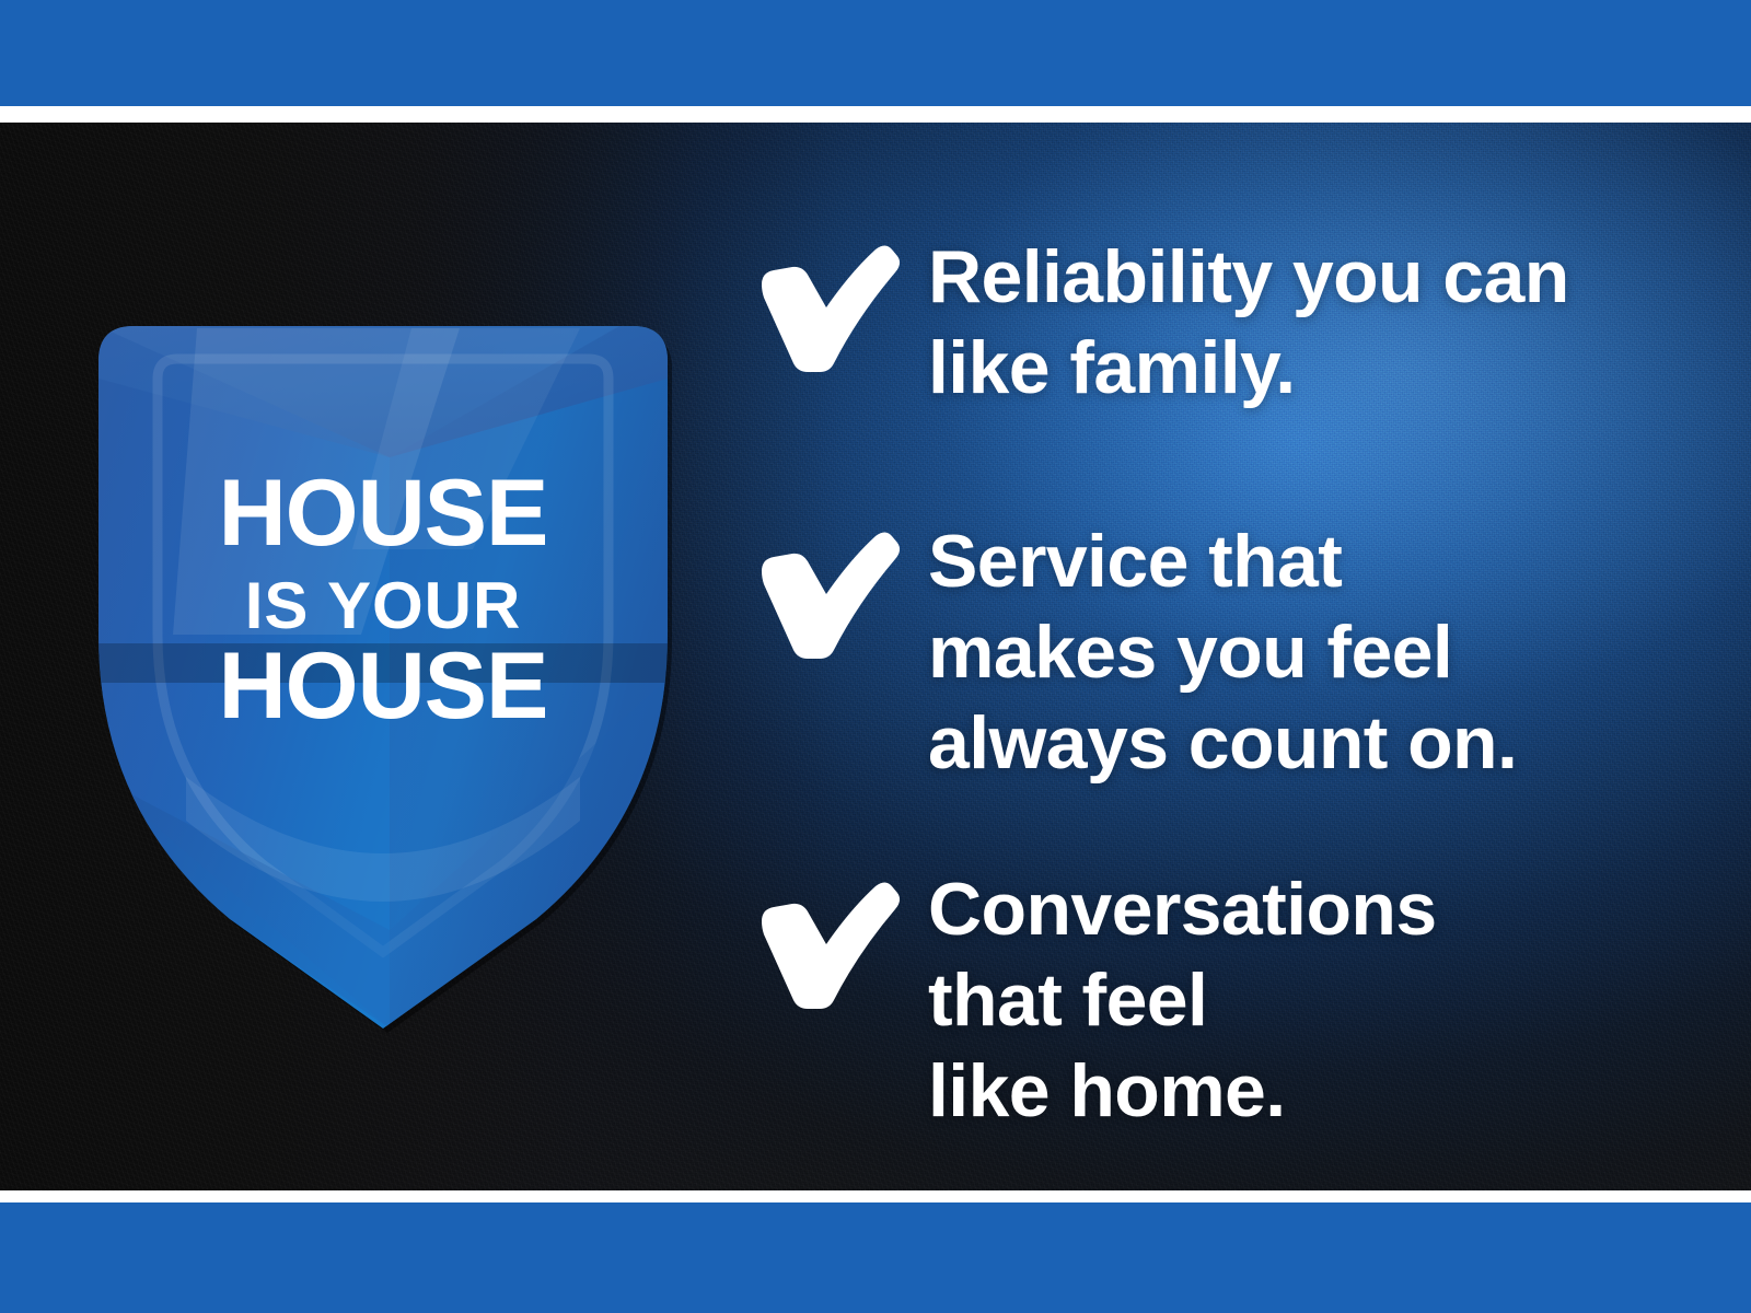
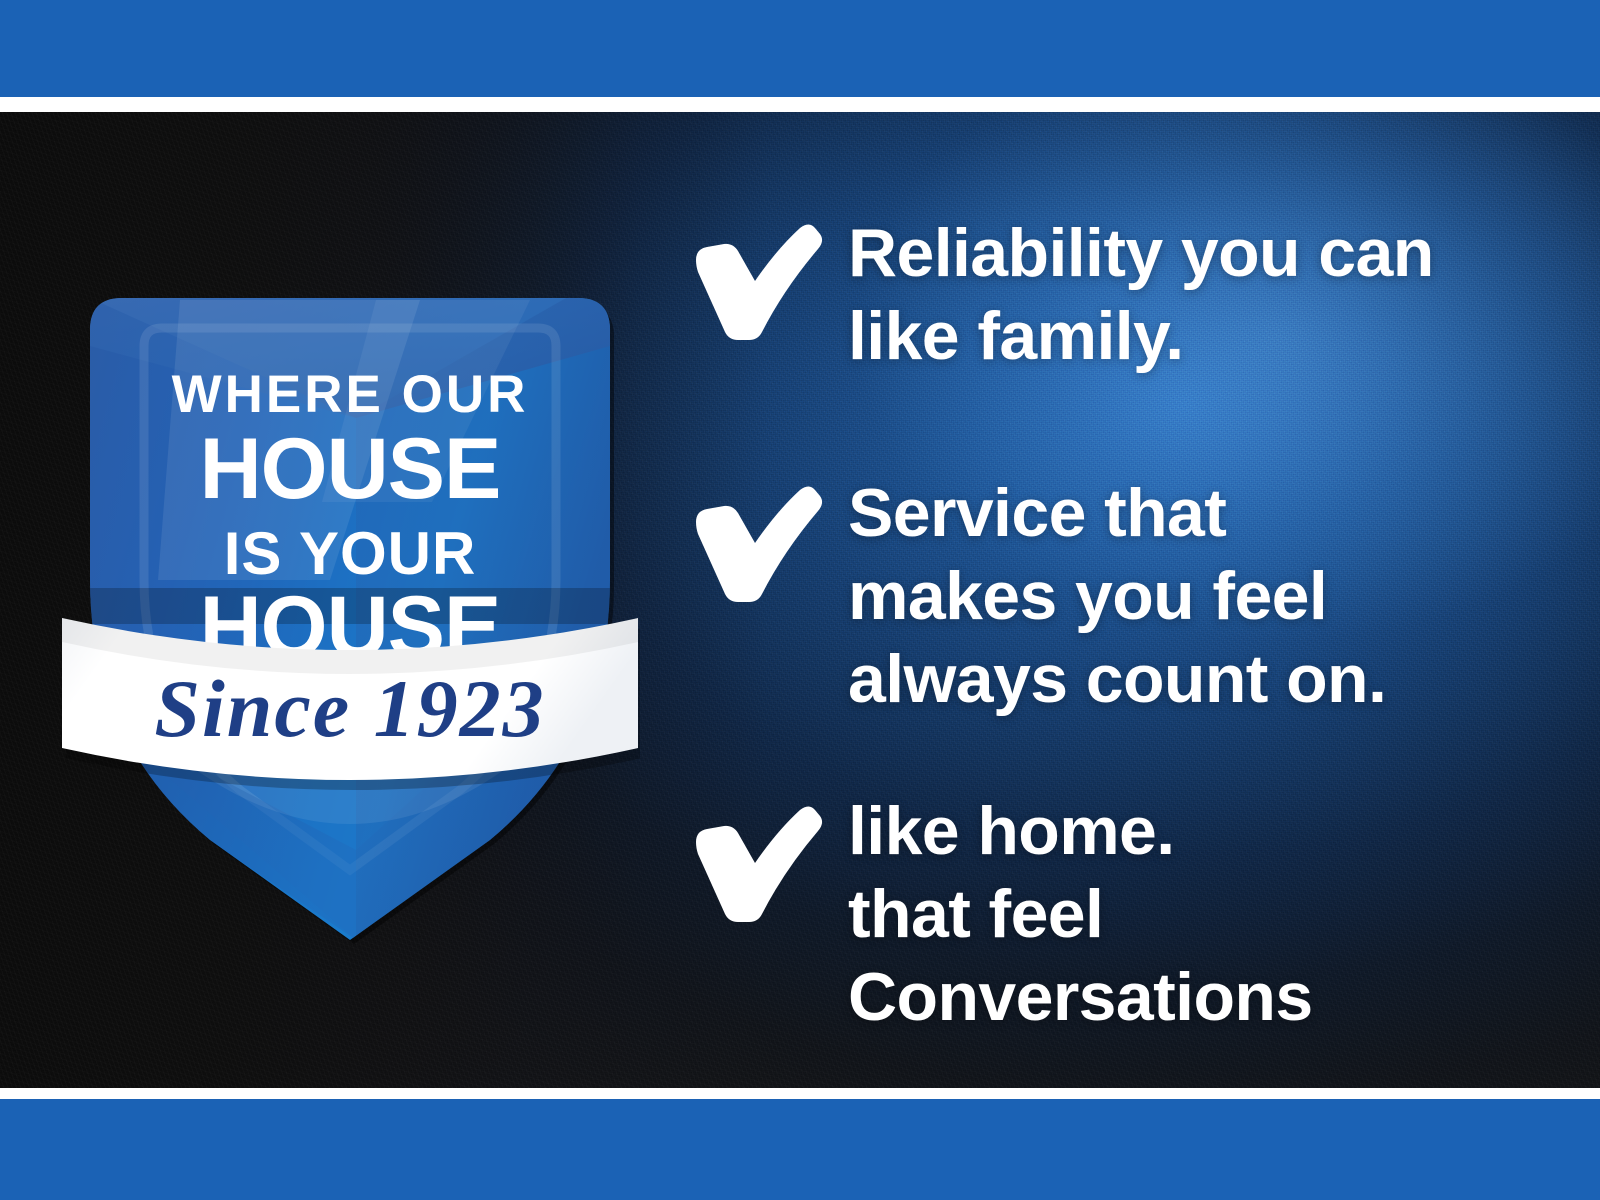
+ WHERE OUR
  HOUSE
  IS YOUR
  HOUSE
+ Since 1923
  Reliability you can
  like family.
  Service that
  makes you feel
  always count on.
- Conversations
+ like home.
  that feel
- like home.
+ Conversations
